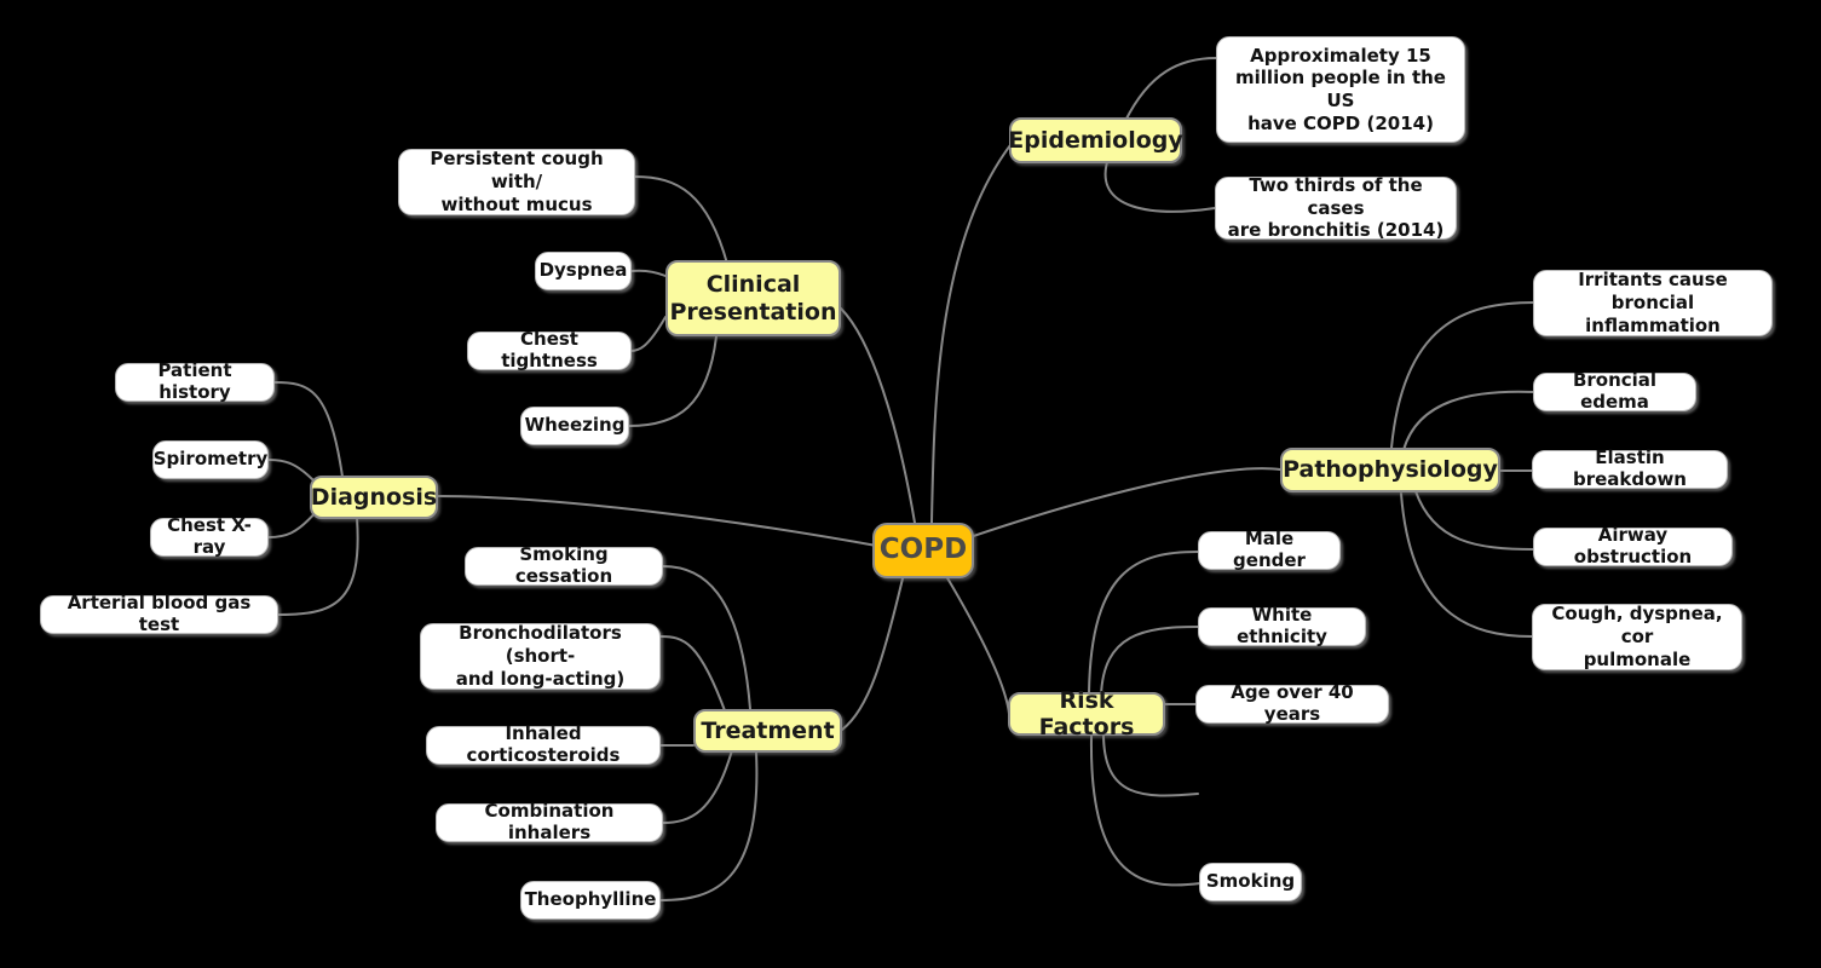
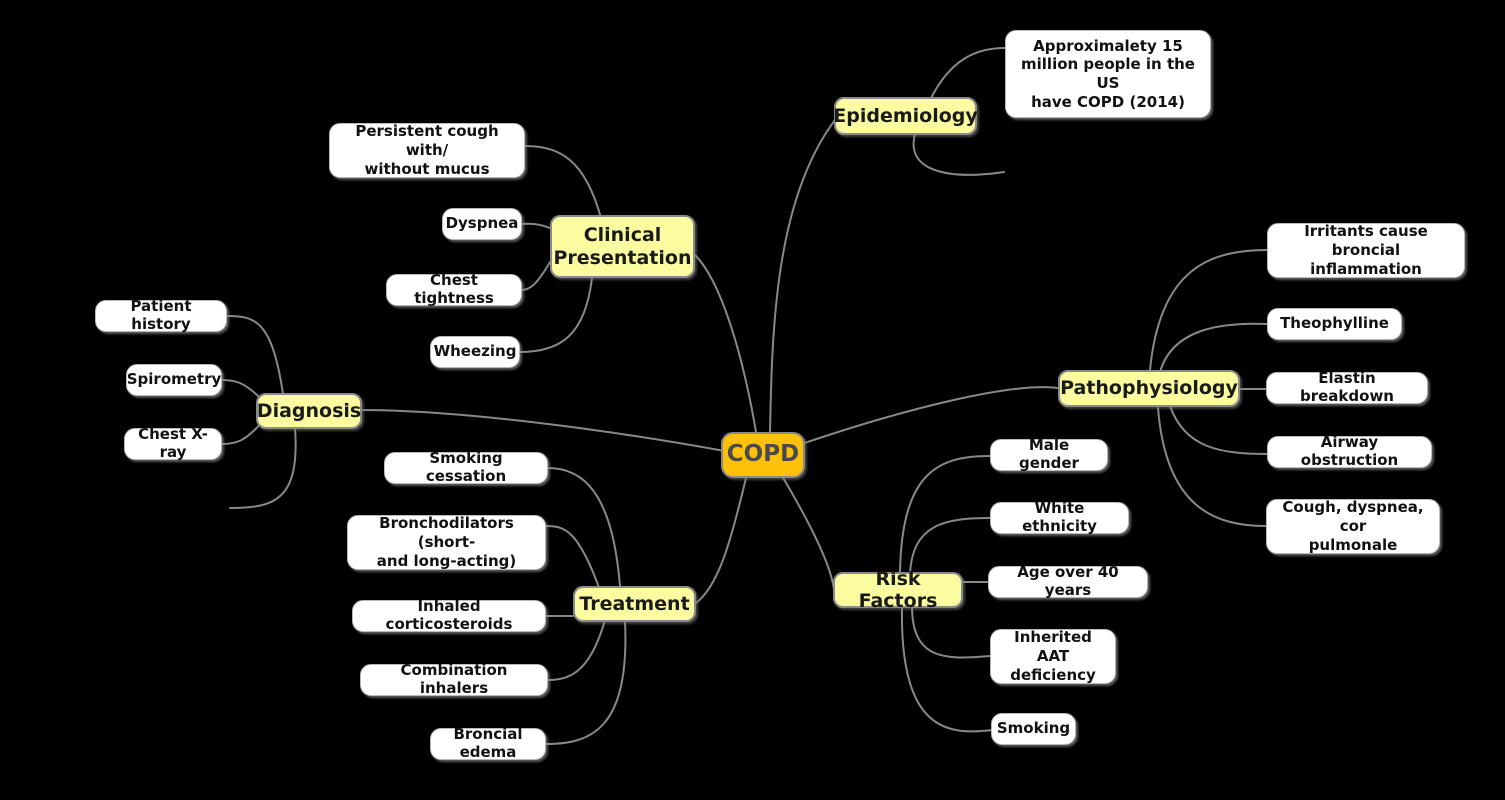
  COPD
  Epidemiology
  Approximalety 15
  million people in the US
  have COPD (2014)
- Two thirds of the cases
- are bronchitis (2014)
  Clinical
  Presentation
  Persistent cough with/
  without mucus
  Dyspnea
  Chest tightness
  Wheezing
  Diagnosis
  Patient history
  Spirometry
  Chest X-ray
- Arterial blood gas test
  Treatment
  Smoking cessation
  Bronchodilators (short-
  and long-acting)
  Inhaled corticosteroids
  Combination inhalers
- Theophylline
+ Broncial edema
  Risk Factors
  Male gender
  White ethnicity
  Age over 40 years
+ Inherited AAT
+ deficiency
  Smoking
  Pathophysiology
  Irritants cause broncial
  inflammation
- Broncial edema
+ Theophylline
  Elastin breakdown
  Airway obstruction
  Cough, dyspnea, cor
  pulmonale
